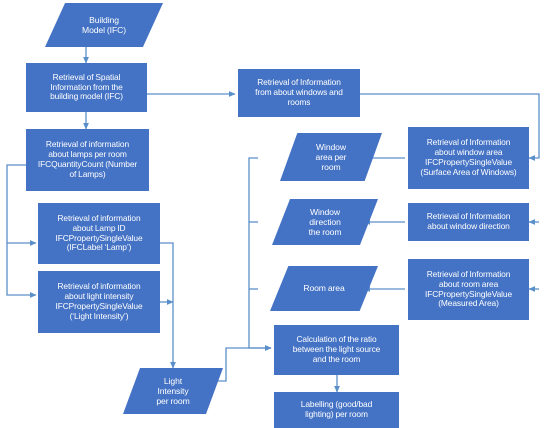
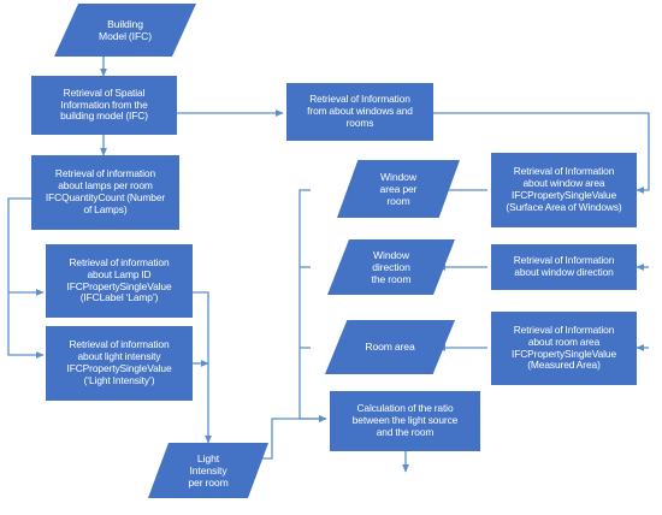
  Building
  Model (IFC)
  Retrieval of Spatial
  Information from the
  building model (IFC)
  Retrieval of Information
  from about windows and
  rooms
  Retrieval of information
  about lamps per room
  IFCQuantityCount (Number
  of Lamps)
  Retrieval of information
  about Lamp ID
  IFCPropertySingleValue
  (IFCLabel ‘Lamp’)
  Retrieval of information
  about light intensity
  IFCPropertySingleValue
  (‘Light Intensity’)
  Light
  Intensity
  per room
  Retrieval of Information
  about window area
  IFCPropertySingleValue
  (Surface Area of Windows)
  Retrieval of Information
  about window direction
  Retrieval of Information
  about room area
  IFCPropertySingleValue
  (Measured Area)
  Window
  area per
  room
  Window
  direction
  the room
  Room area
  Calculation of the ratio
  between the light source
  and the room
- Labelling (good/bad
- lighting) per room
